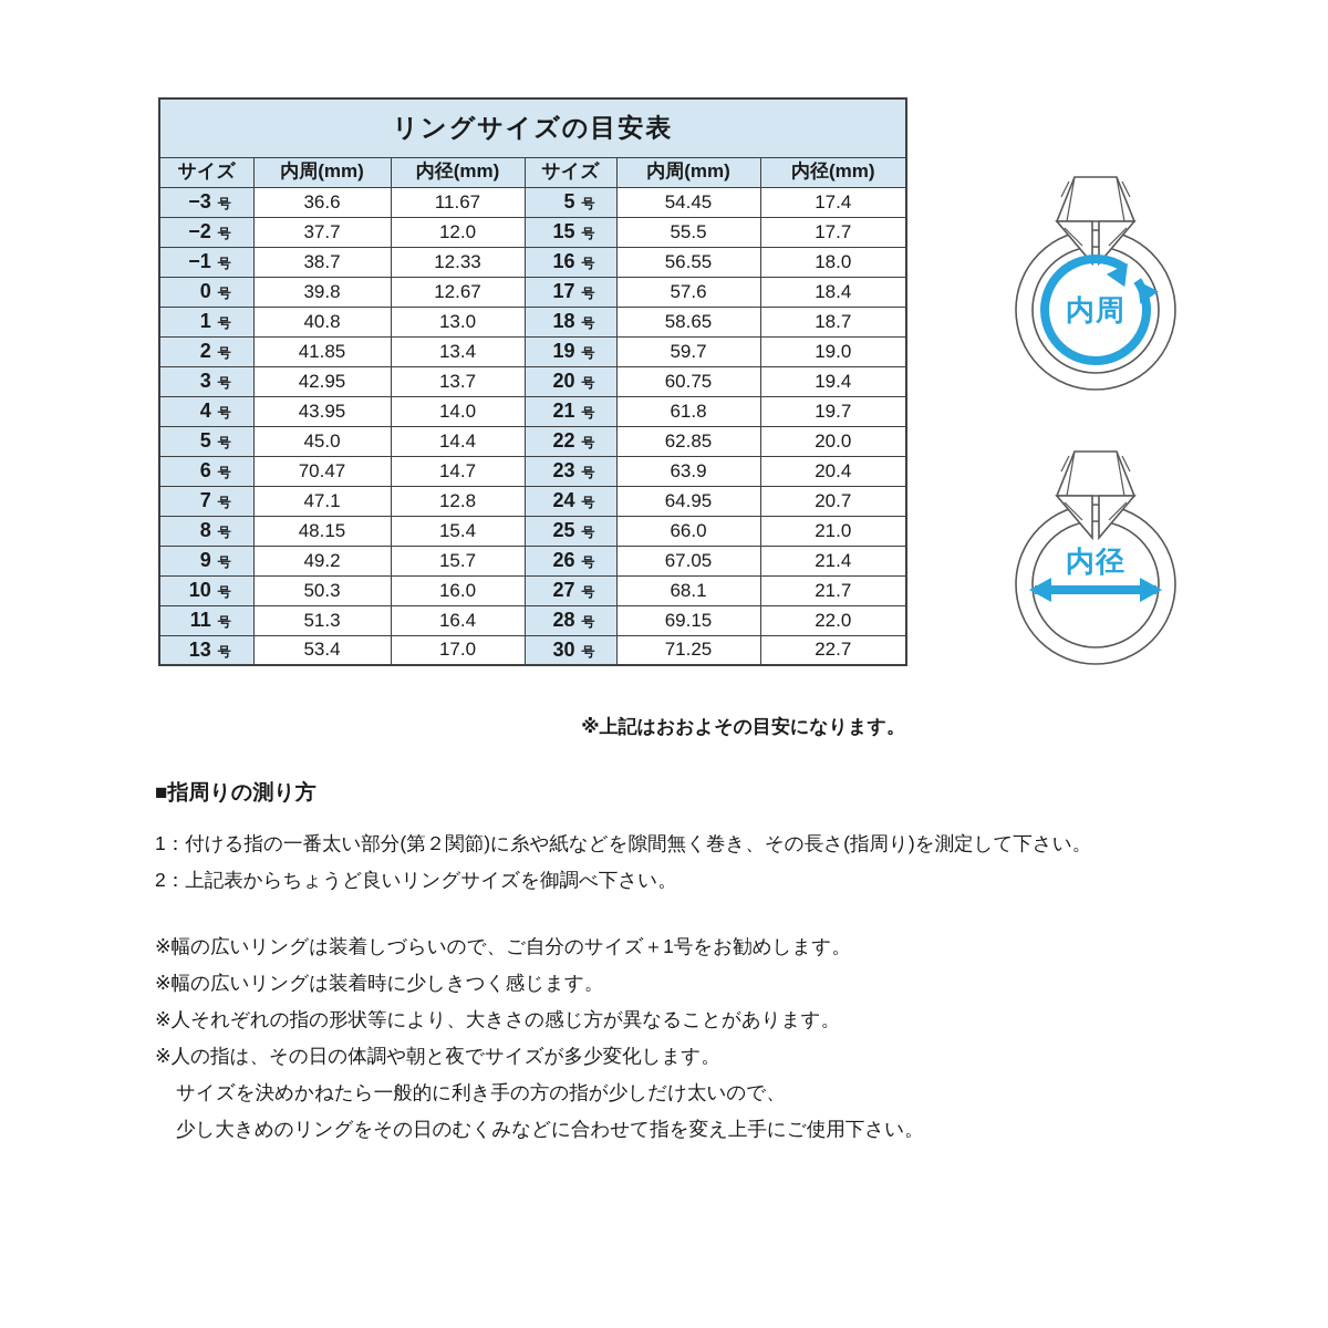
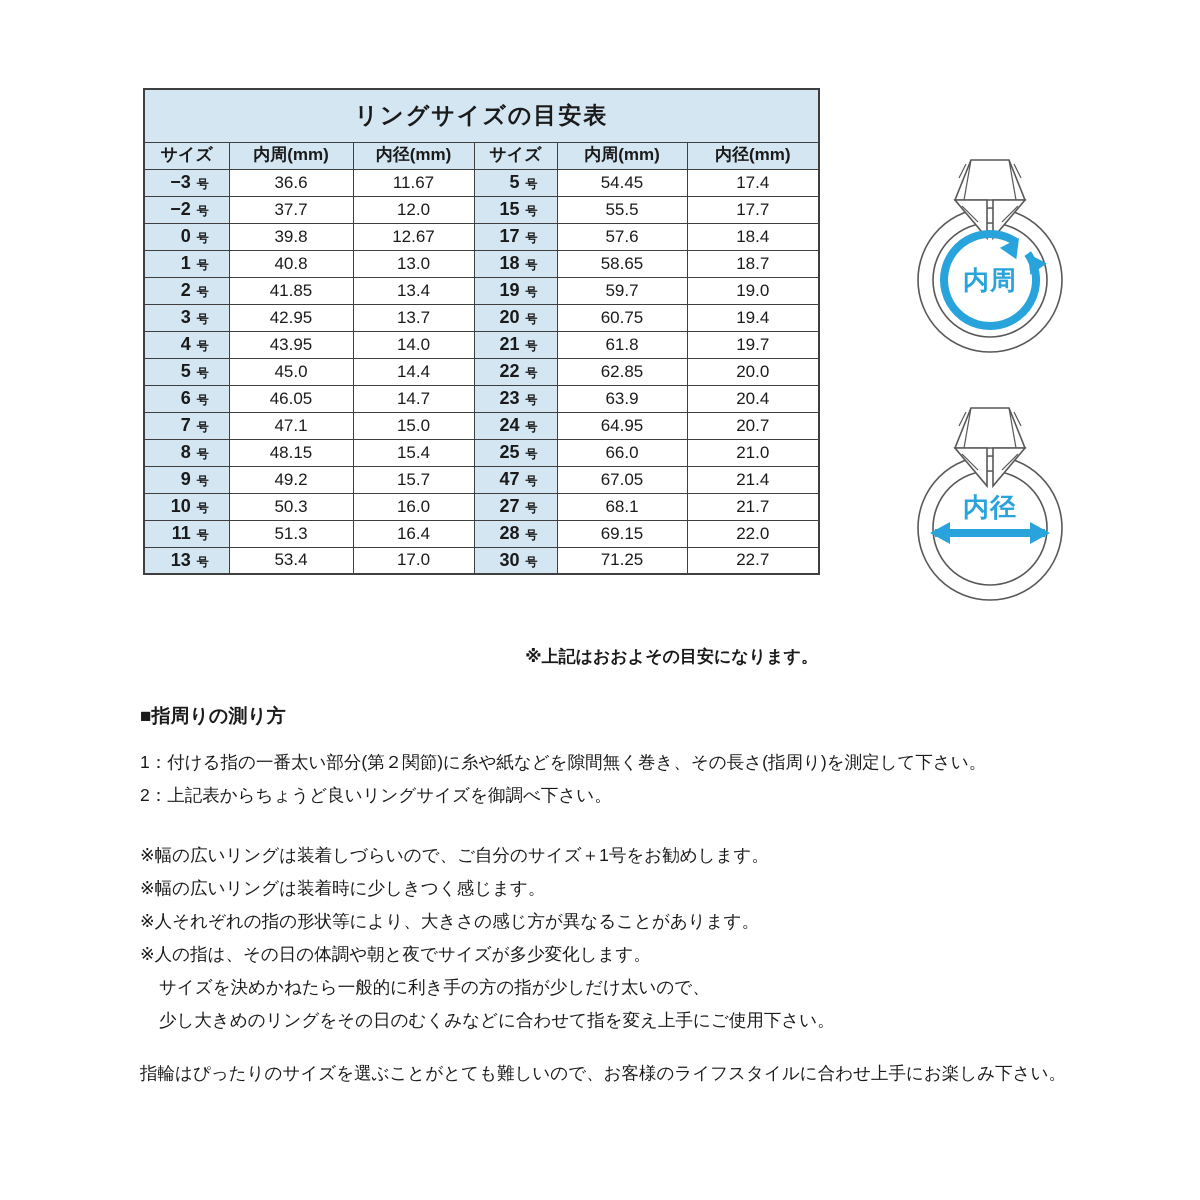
  リングサイズの目安表
  サイズ	内周(mm)	内径(mm)	サイズ	内周(mm)	内径(mm)
  −3 号	36.6	11.67	5 号	54.45	17.4
  −2 号	37.7	12.0	15 号	55.5	17.7
- −1 号	38.7	12.33	16 号	56.55	18.0
  0 号	39.8	12.67	17 号	57.6	18.4
  1 号	40.8	13.0	18 号	58.65	18.7
  2 号	41.85	13.4	19 号	59.7	19.0
  3 号	42.95	13.7	20 号	60.75	19.4
  4 号	43.95	14.0	21 号	61.8	19.7
  5 号	45.0	14.4	22 号	62.85	20.0
- 6 号	70.47	14.7	23 号	63.9	20.4
+ 6 号	46.05	14.7	23 号	63.9	20.4
- 7 号	47.1	12.8	24 号	64.95	20.7
+ 7 号	47.1	15.0	24 号	64.95	20.7
  8 号	48.15	15.4	25 号	66.0	21.0
- 9 号	49.2	15.7	26 号	67.05	21.4
+ 9 号	49.2	15.7	47 号	67.05	21.4
  10 号	50.3	16.0	27 号	68.1	21.7
  11 号	51.3	16.4	28 号	69.15	22.0
  13 号	53.4	17.0	30 号	71.25	22.7
  ※上記はおおよその目安になります。
  内周
  内径
  ■指周りの測り方
  1：付ける指の一番太い部分(第２関節)に糸や紙などを隙間無く巻き、その長さ(指周り)を測定して下さい。
  2：上記表からちょうど良いリングサイズを御調べ下さい。
  ※幅の広いリングは装着しづらいので、ご自分のサイズ＋1号をお勧めします。
  ※幅の広いリングは装着時に少しきつく感じます。
  ※人それぞれの指の形状等により、大きさの感じ方が異なることがあります。
  ※人の指は、その日の体調や朝と夜でサイズが多少変化します。
  サイズを決めかねたら一般的に利き手の方の指が少しだけ太いので、
  少し大きめのリングをその日のむくみなどに合わせて指を変え上手にご使用下さい。
+ 指輪はぴったりのサイズを選ぶことがとても難しいので、お客様のライフスタイルに合わせ上手にお楽しみ下さい。
